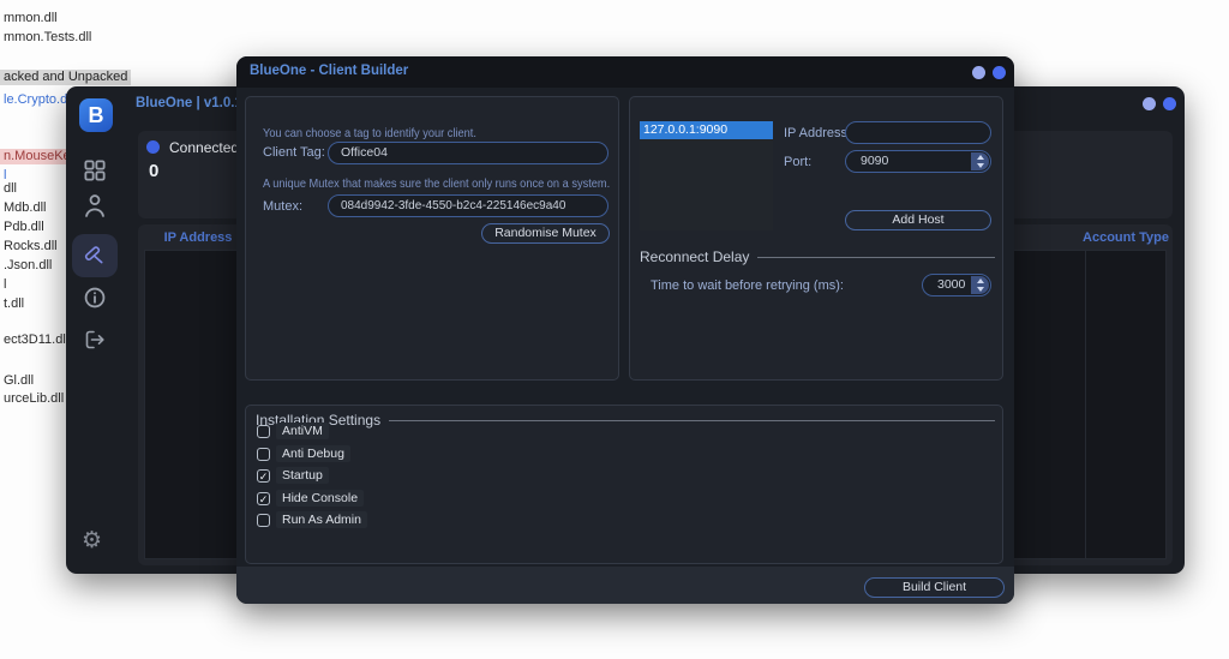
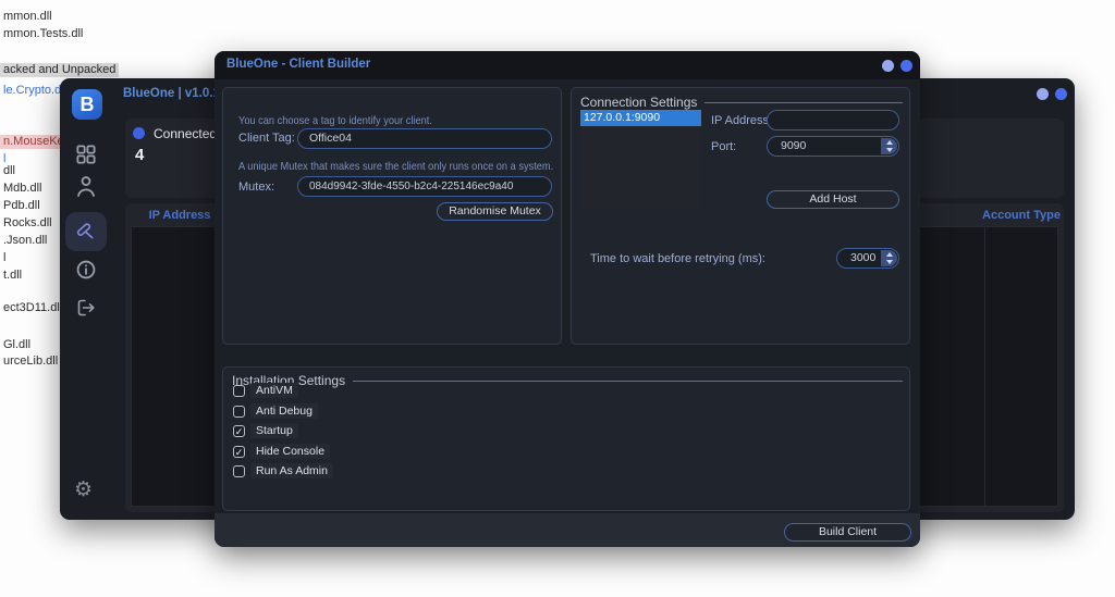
  mmon.dll
  mmon.Tests.dll
  acked and Unpacked
  le.Crypto.d
  n.MouseK
  l
  dll
  Mdb.dll
  Pdb.dll
  Rocks.dll
  .Json.dll
  l
  t.dll
  ect3D11.dl
  Gl.dll
  urceLib.dll
  BlueOne | v1.0.
  B
  ⚙
  Connected
- 0
+ 4
  IP Address
  Account Type
  BlueOne - Client Builder
  You can choose a tag to identify your client.
  Client Tag:
  Office04
  A unique Mutex that makes sure the client only runs once on a system.
  Mutex:
  084d9942-3fde-4550-b2c4-225146ec9a40
  Randomise Mutex
+ Connection Settings
  127.0.0.1:9090
  IP Addres
  Port:
  9090
  Add Host
- Reconnect Delay
  Time to wait before retrying (ms):
  3000
  Installation Settings
  AntiVM
  Anti Debug
  ✓
  Startup
  ✓
  Hide Console
  Run As Admin
  Build Client
